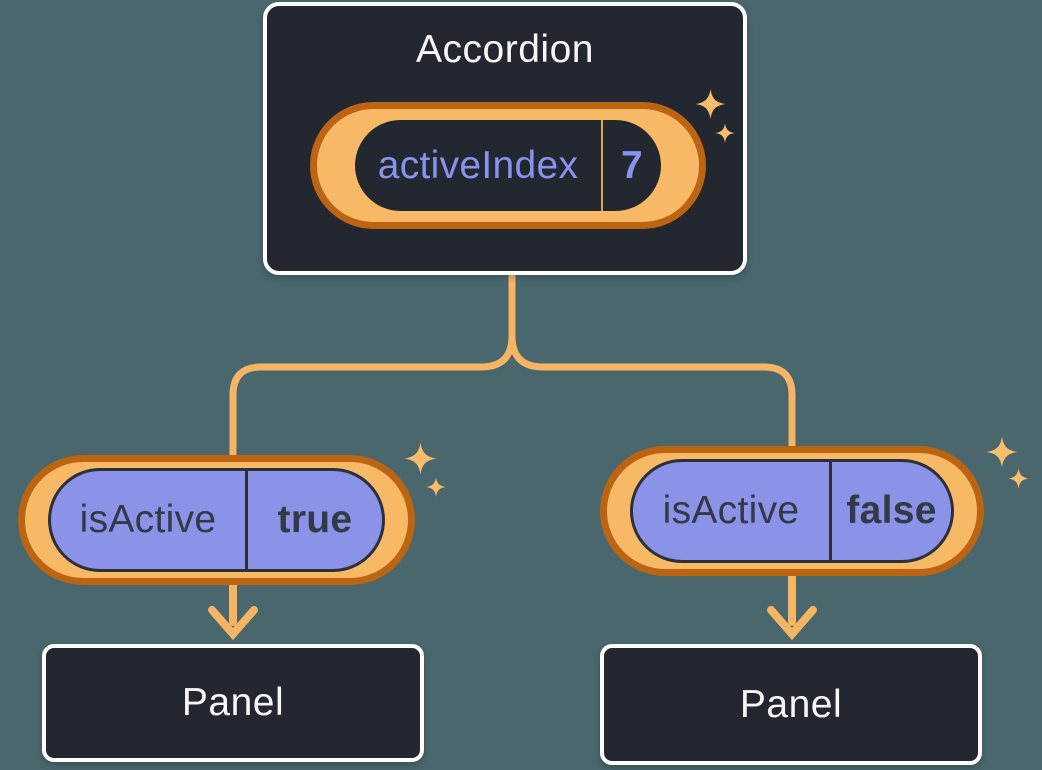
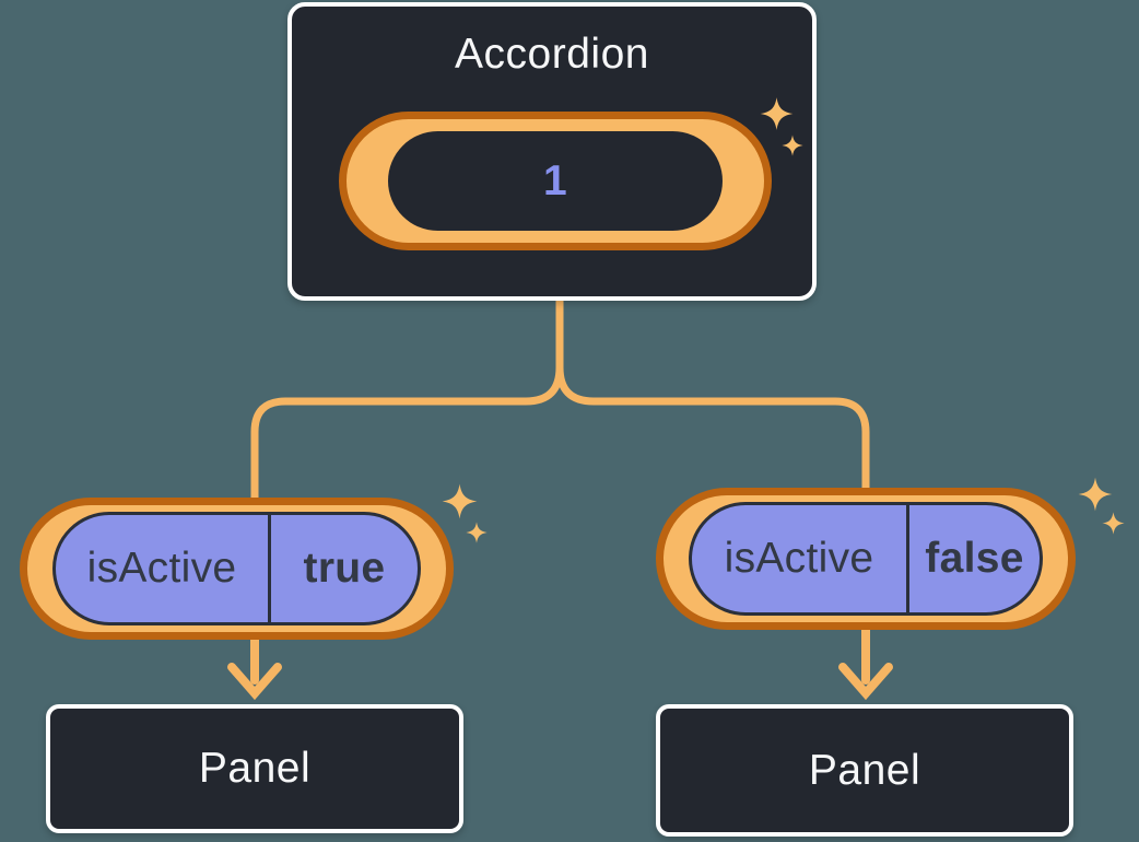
  Accordion
- activeIndex
- 7
+ 1
  isActive
  true
  isActive
  false
  Panel
  Panel
